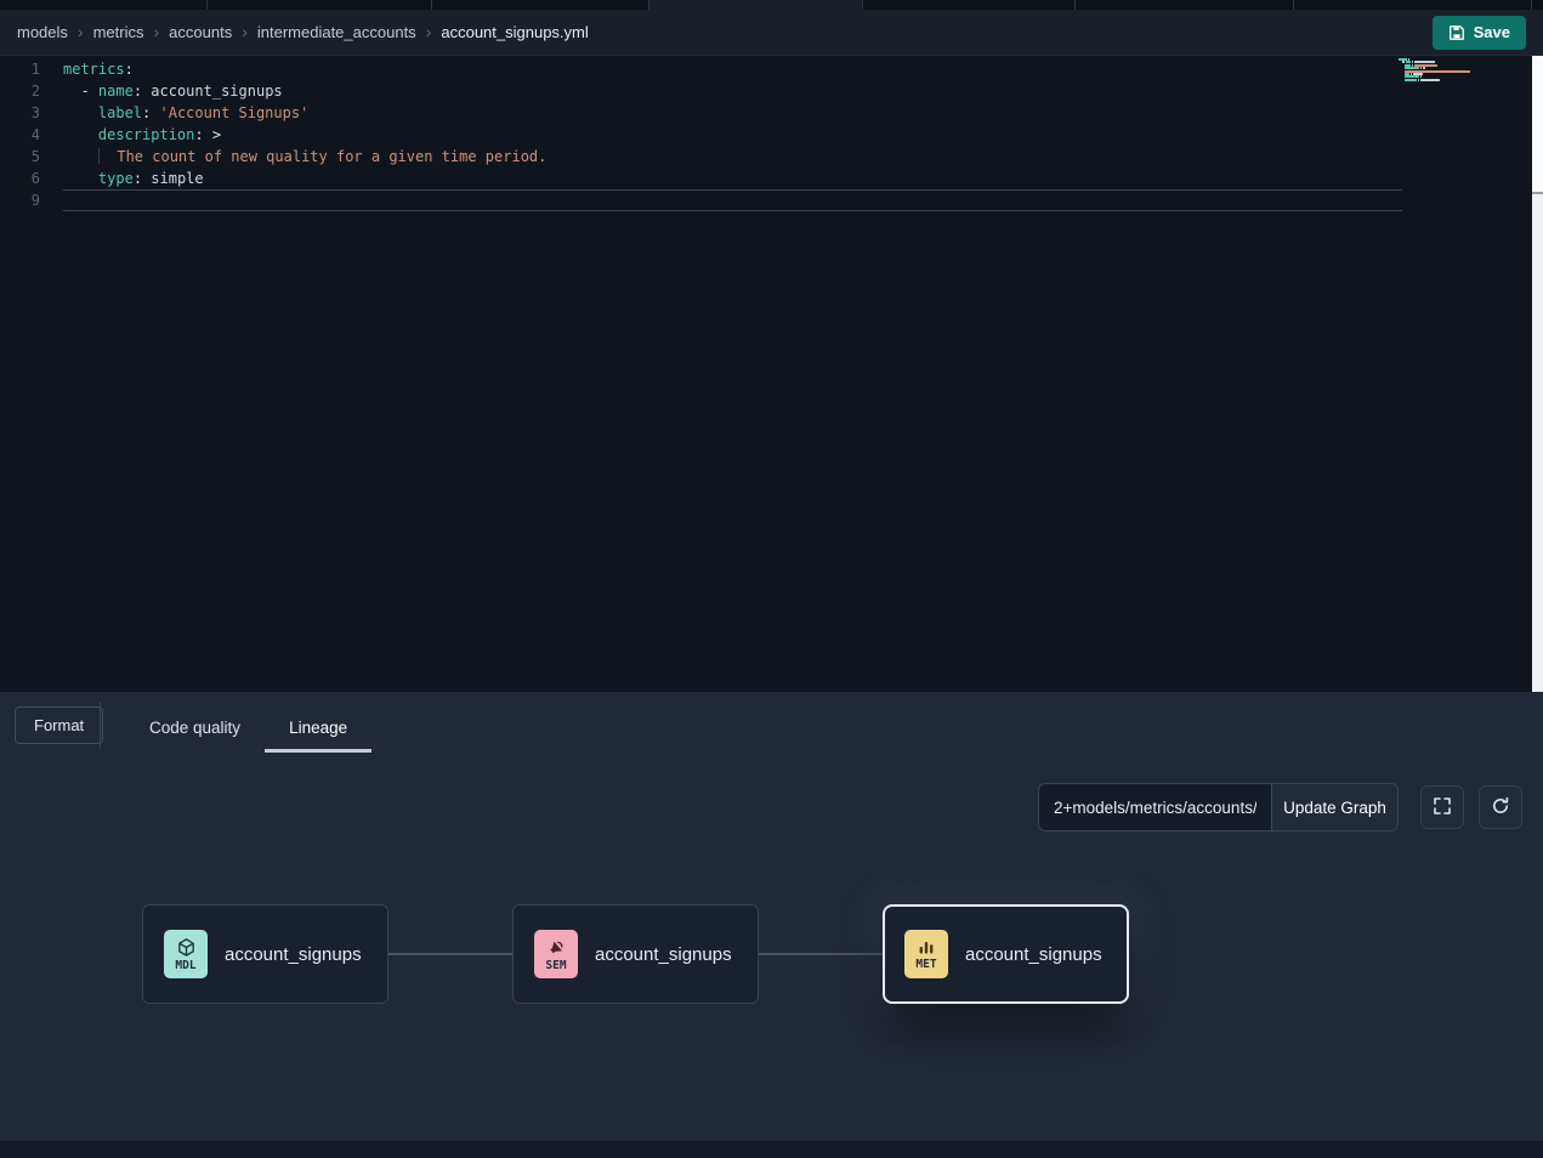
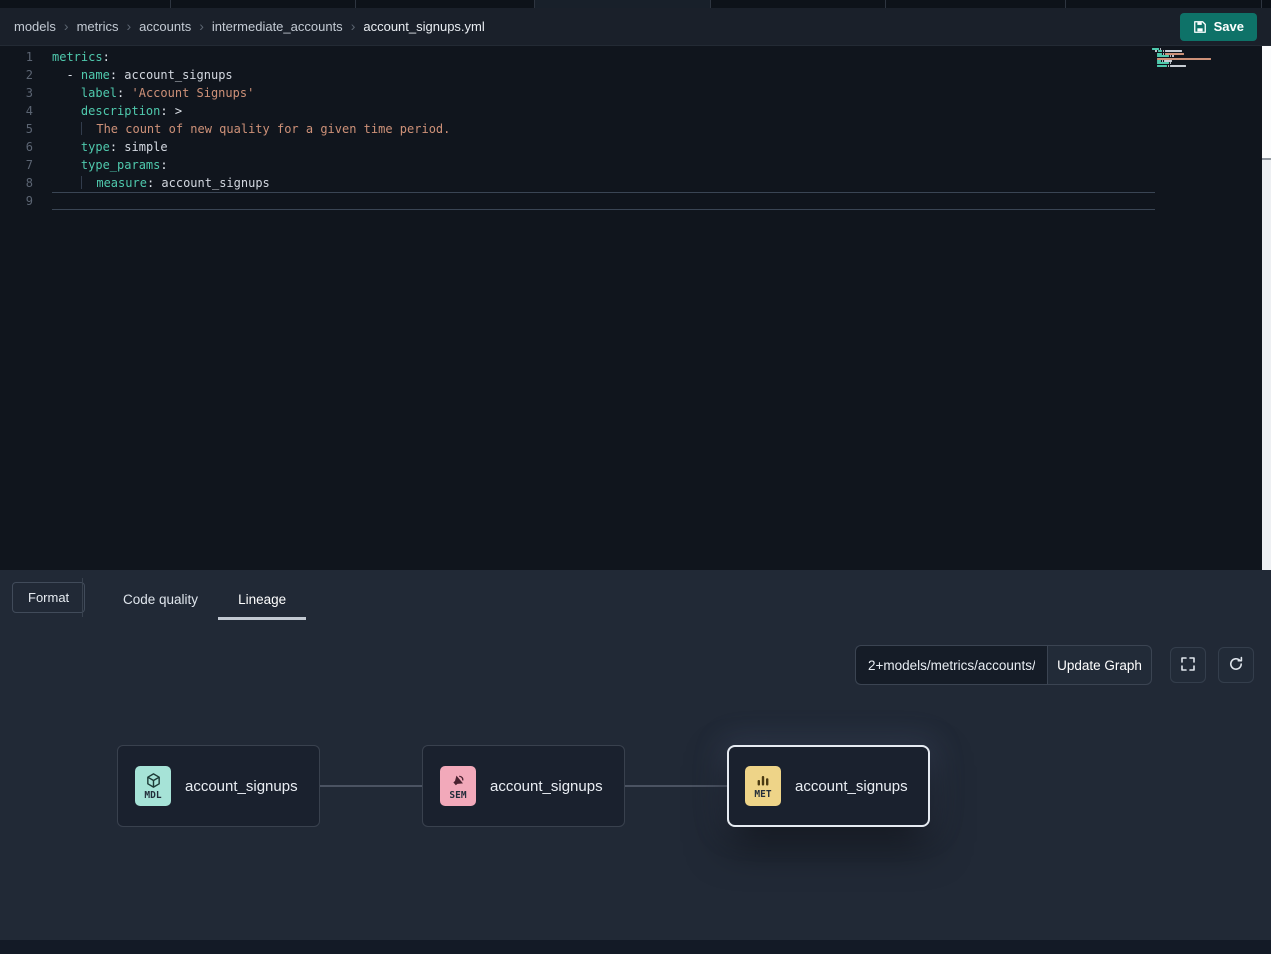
  models
  ›
  metrics
  ›
  accounts
  ›
  intermediate_accounts
  ›
  account_signups.yml
  Save
  1
  metrics:
  2
  - name: account_signups
  3
  label: 'Account Signups'
  4
  description: >
  5
  The count of new quality for a given time period.
  6
  type: simple
+ 7
+ type_params:
+ 8
+ measure: account_signups
  9
  Format
  Code quality
  Lineage
  2+models/metrics/accounts/
  Update Graph
  MDL
  account_signups
  SEM
  account_signups
  MET
  account_signups
